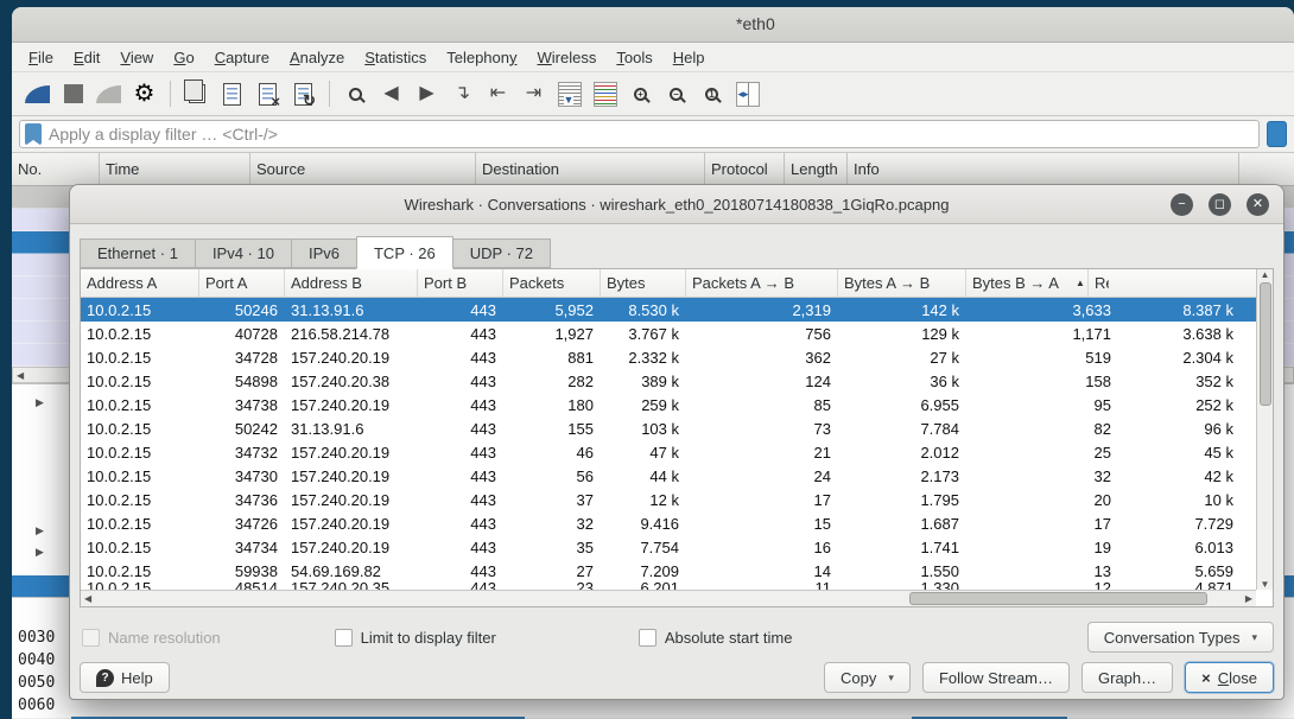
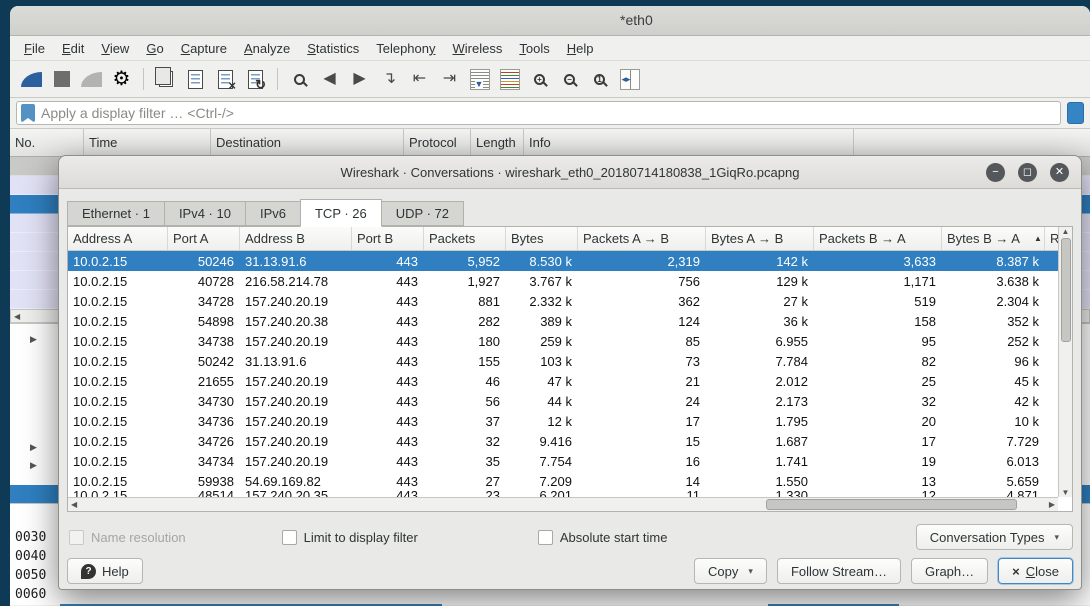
  *eth0
  File
  Edit
  View
  Go
  Capture
  Analyze
  Statistics
  Telephony
  Wireless
  Tools
  Help
  ⚙
  ×
  ↻
  ◀
  ▶
  ↴
  ⇤
  ⇥
  +
  −
  1
  Apply a display filter … <Ctrl-/>
  No.
  Time
- Source
  Destination
  Protocol
  Length
  Info
  ◀
  ▶
  ▶
  ▶
  0030
  0040
  0050
  0060
  Wireshark · Conversations · wireshark_eth0_20180714180838_1GiqRo.pcapng
  −
  ◻
  ✕
  Ethernet · 1
  IPv4 · 10
  IPv6
  TCP · 26
  UDP · 72
  Address A
  Port A
  Address B
  Port B
  Packets
  Bytes
  Packets A → B
  Bytes A → B
+ Packets B → A
  Bytes B → A
  ▲
  10.0.2.15
  50246
  31.13.91.6
  443
  5,952
  8.530 k
  2,319
  142 k
  3,633
  8.387 k
  10.0.2.15
  40728
  216.58.214.78
  443
  1,927
  3.767 k
  756
  129 k
  1,171
  3.638 k
  10.0.2.15
  34728
  157.240.20.19
  443
  881
  2.332 k
  362
  27 k
  519
  2.304 k
  10.0.2.15
  54898
  157.240.20.38
  443
  282
  389 k
  124
  36 k
  158
  352 k
  10.0.2.15
  34738
  157.240.20.19
  443
  180
  259 k
  85
  6.955
  95
  252 k
  10.0.2.15
  50242
  31.13.91.6
  443
  155
  103 k
  73
  7.784
  82
  96 k
  10.0.2.15
- 34732
+ 21655
  157.240.20.19
  443
  46
  47 k
  21
  2.012
  25
  45 k
  10.0.2.15
  34730
  157.240.20.19
  443
  56
  44 k
  24
  2.173
  32
  42 k
  10.0.2.15
  34736
  157.240.20.19
  443
  37
  12 k
  17
  1.795
  20
  10 k
  10.0.2.15
  34726
  157.240.20.19
  443
  32
  9.416
  15
  1.687
  17
  7.729
  10.0.2.15
  34734
  157.240.20.19
  443
  35
  7.754
  16
  1.741
  19
  6.013
  10.0.2.15
  59938
  54.69.169.82
  443
  27
  7.209
  14
  1.550
  13
  5.659
  10.0.2.15
  48514
  157.240.20.35
  443
  23
  6.201
  11
  1.330
  12
  4.871
  ▲
  ▼
  ◀
  ▶
  Name resolution
  Limit to display filter
  Absolute start time
  Conversation Types
  ▾
  ?
  Help
  Copy
  ▾
  Follow Stream…
  Graph…
  ×
  Close
